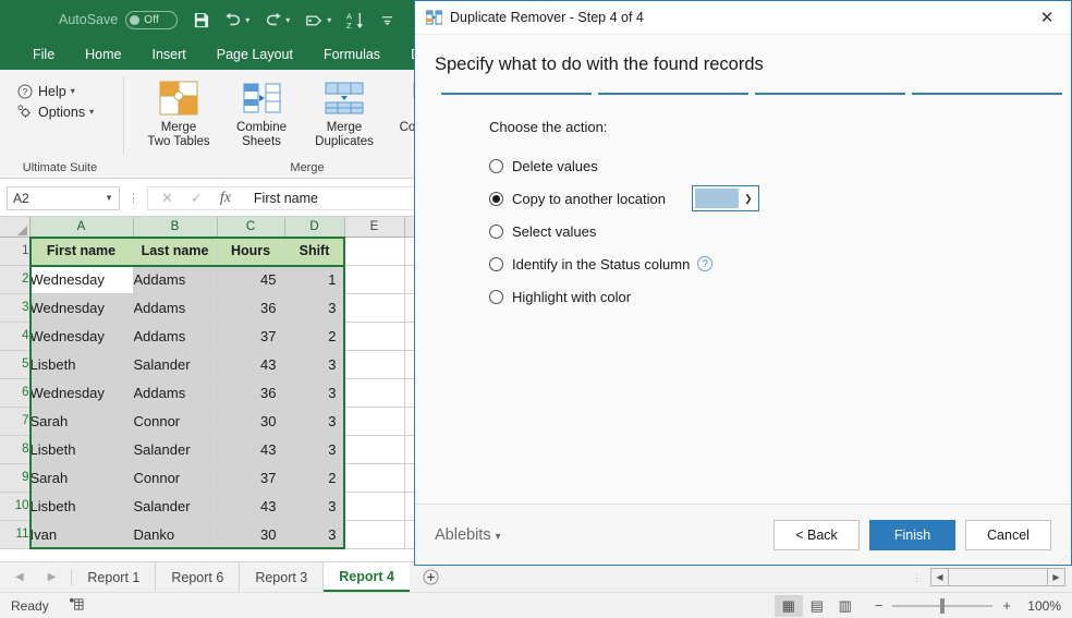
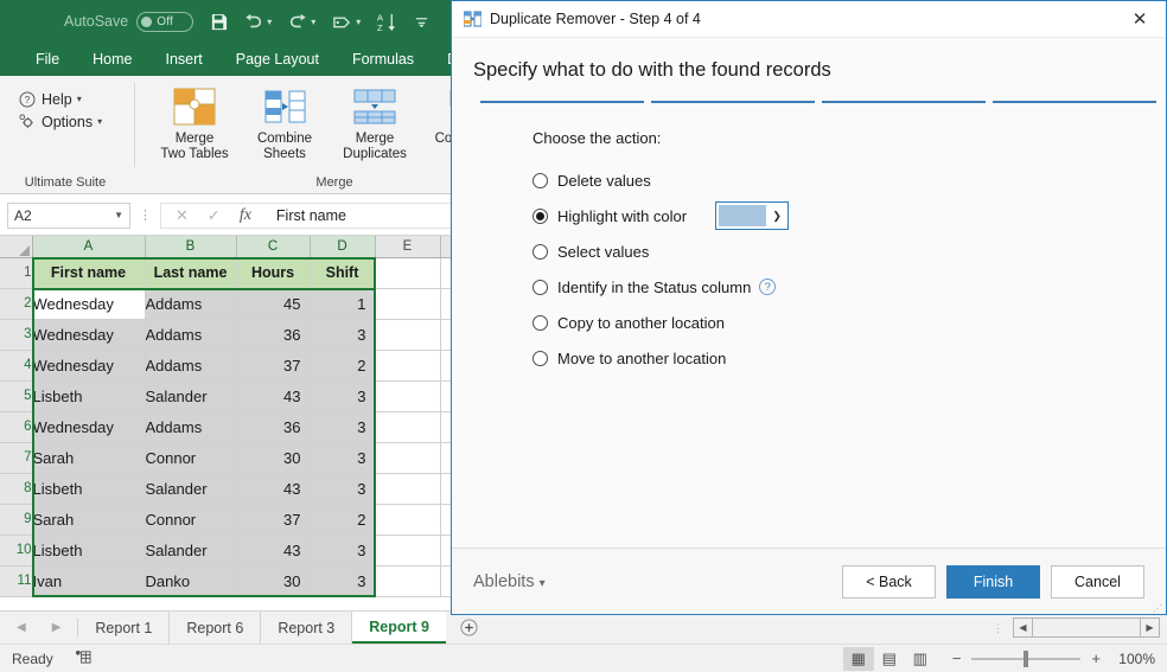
  AutoSave
  Off
  ▾
  ▾
  ▾
  A
  Z
  File
  Home
  Insert
  Page Layout
  Formulas
  ?
  Help
  ▾
  Options
  ▾
  Ultimate Suite
  Merge
  Two Tables
  Combine
  Sheets
  Merge
  Duplicates
  Merge
  A2
  ▼
  ⋮
  ✕
  ✓
  fx
  First name
  	A	B	C	D	E
  1	First name	Last name	Hours	Shift
  2	Wednesday	Addams	45	1
  3	Wednesday	Addams	36	3
  4	Wednesday	Addams	37	2
  5	Lisbeth	Salander	43	3
  6	Wednesday	Addams	36	3
  7	Sarah	Connor	30	3
  8	Lisbeth	Salander	43	3
  9	Sarah	Connor	37	2
  10	Lisbeth	Salander	43	3
  11	Ivan	Danko	30	3
  ◀
  ▶
  Report 1
  Report 6
  Report 3
- Report 4
+ Report 9
  ⋮
  ◀
  ▶
  Ready
  ▦
  ▤
  ▥
  −
  +
  100%
  Duplicate Remover - Step 4 of 4
  ✕
  Specify what to do with the found records
  Choose the action:
  Delete values
- Copy to another location
+ Highlight with color
  ❯
  Select values
  Identify in the Status column
  ?
- Highlight with color
+ Copy to another location
+ Move to another location
  Ablebits ▾
  < Back
  Finish
  Cancel
  ⋰
